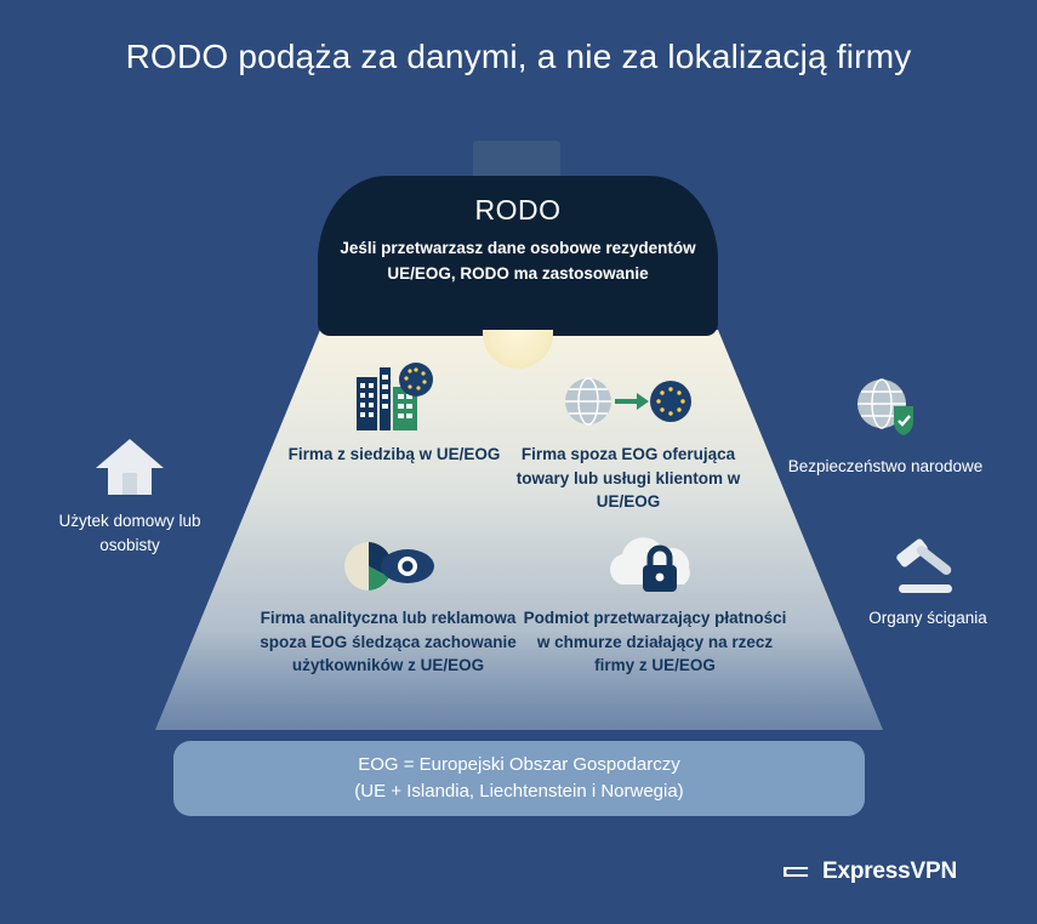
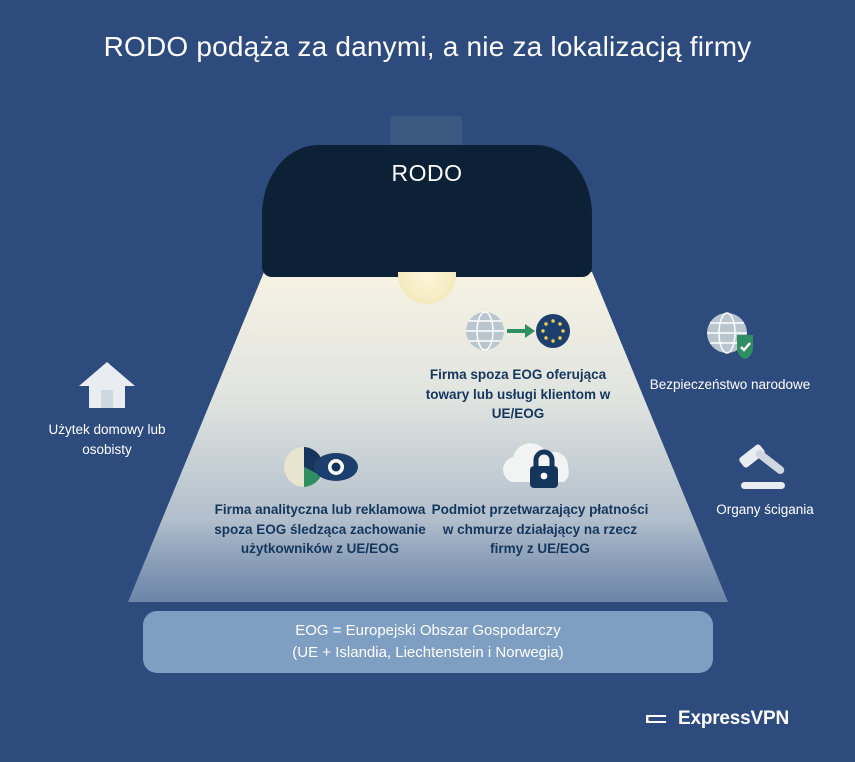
  RODO podąża za danymi, a nie za lokalizacją firmy
  RODO
- Jeśli przetwarzasz dane osobowe rezydentów UE/EOG, RODO ma zastosowanie
- Firma z siedzibą w UE/EOG
  Firma spoza EOG oferująca towary lub usługi klientom w UE/EOG
  Firma analityczna lub reklamowa spoza EOG śledząca zachowanie użytkowników z UE/EOG
  Podmiot przetwarzający płatności w chmurze działający na rzecz firmy z UE/EOG
  Użytek domowy lub osobisty
  Bezpieczeństwo narodowe
  Organy ścigania
  EOG = Europejski Obszar Gospodarczy
  (UE + Islandia, Liechtenstein i Norwegia)
  ExpressVPN
